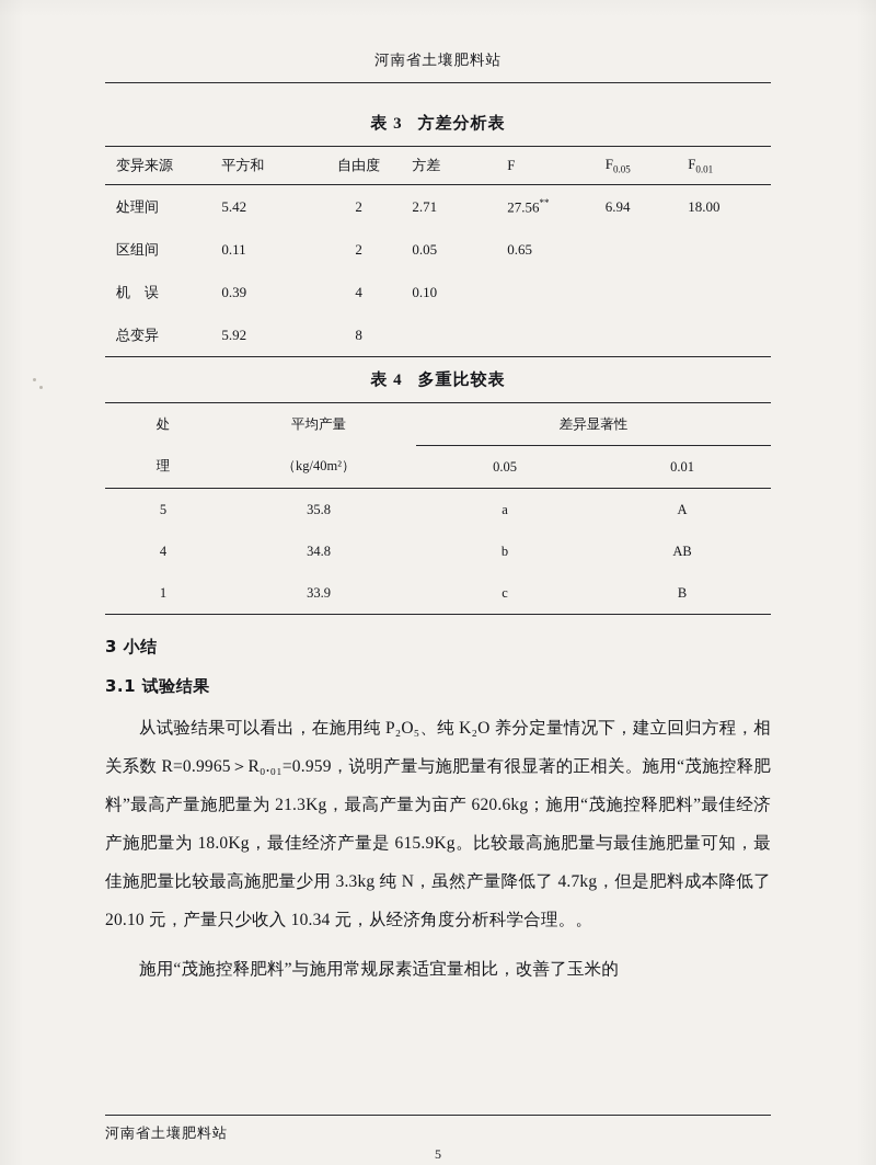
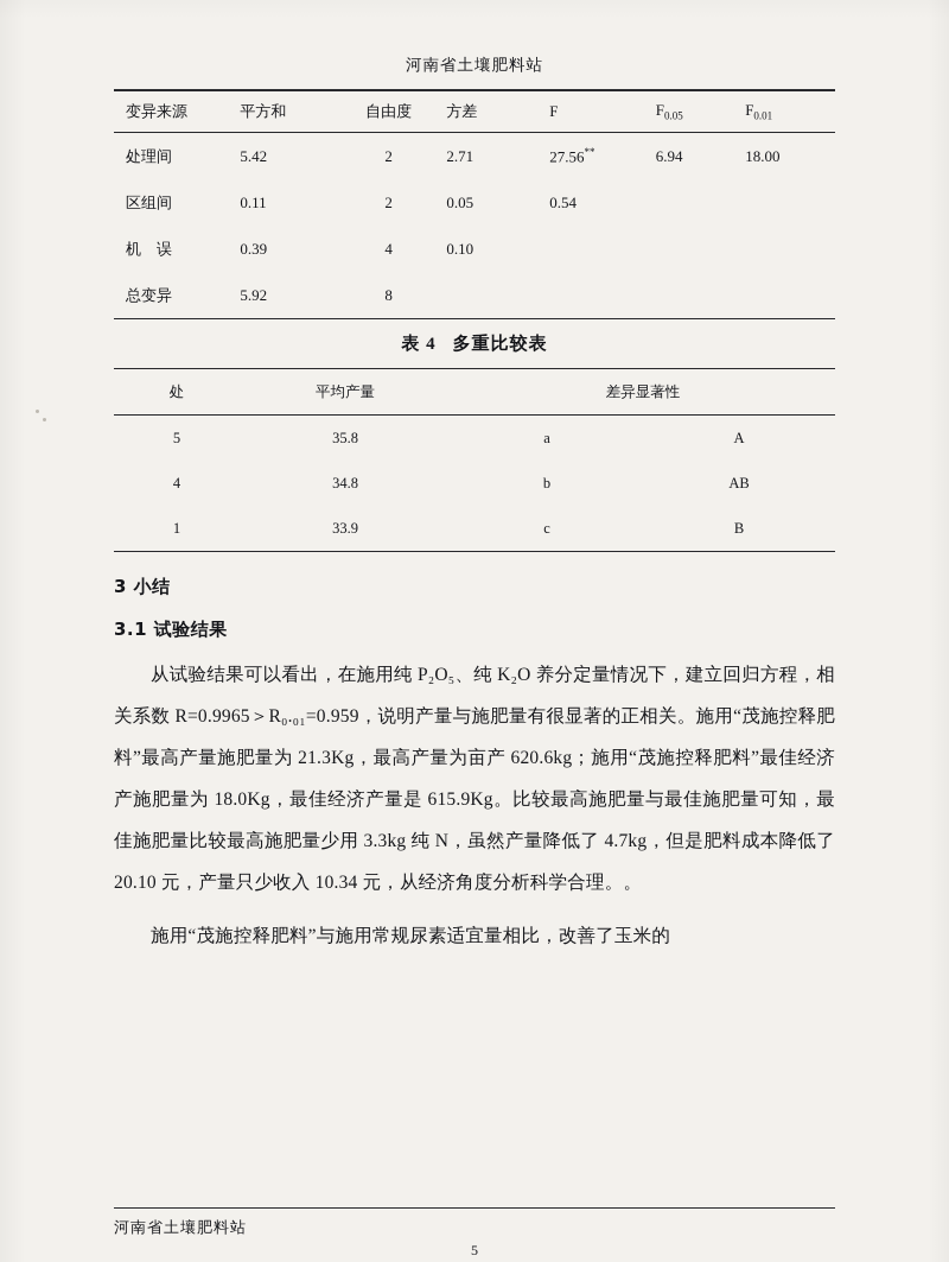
  河南省土壤肥料站
- 表 3 方差分析表
  变异来源	平方和	自由度	方差	F	F0.05	F0.01
  处理间	5.42	2	2.71	27.56**	6.94	18.00
- 区组间	0.11	2	0.05	0.65
+ 区组间	0.11	2	0.05	0.54
  机 误	0.39	4	0.10
  总变异	5.92	8
  表 4 多重比较表
  处	平均产量	差异显著性
- 理	（kg/40m²）	0.05 0.01
  5	35.8	a A
  4	34.8	b AB
  1	33.9	c B
  3 小结
  3.1 试验结果
  从试验结果可以看出，在施用纯 P₂O₅、纯 K₂O 养分定量情况下，建立回归方程，相关系数 R=0.9965＞R₀.₀₁=0.959，说明产量与施肥量有很显著的正相关。施用“茂施控释肥料”最高产量施肥量为 21.3Kg，最高产量为亩产 620.6kg；施用“茂施控释肥料”最佳经济产施肥量为 18.0Kg，最佳经济产量是 615.9Kg。比较最高施肥量与最佳施肥量可知，最佳施肥量比较最高施肥量少用 3.3kg 纯 N，虽然产量降低了 4.7kg，但是肥料成本降低了 20.10 元，产量只少收入 10.34 元，从经济角度分析科学合理。。
  施用“茂施控释肥料”与施用常规尿素适宜量相比，改善了玉米的
  河南省土壤肥料站
  5
